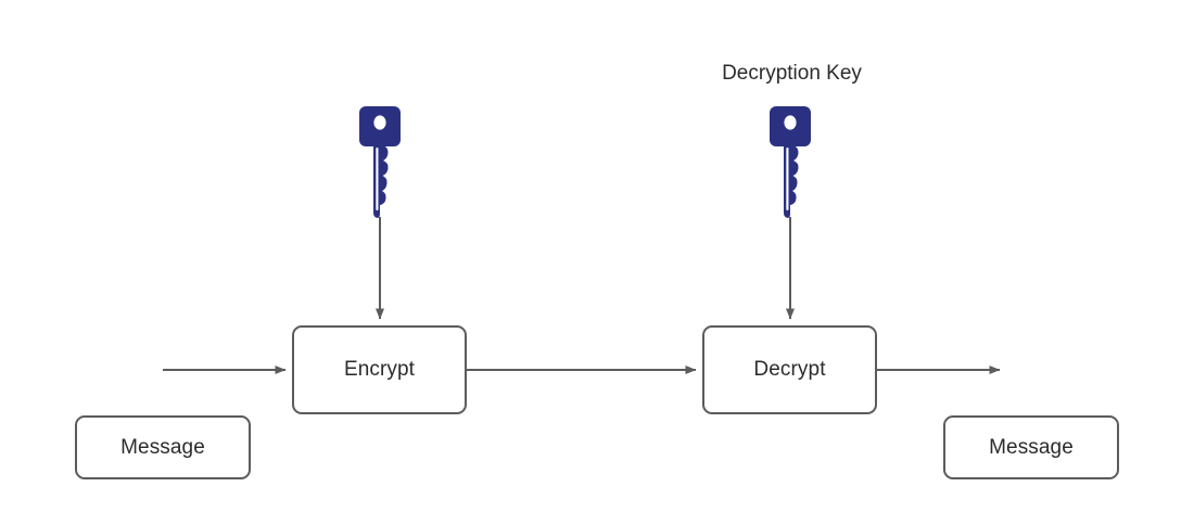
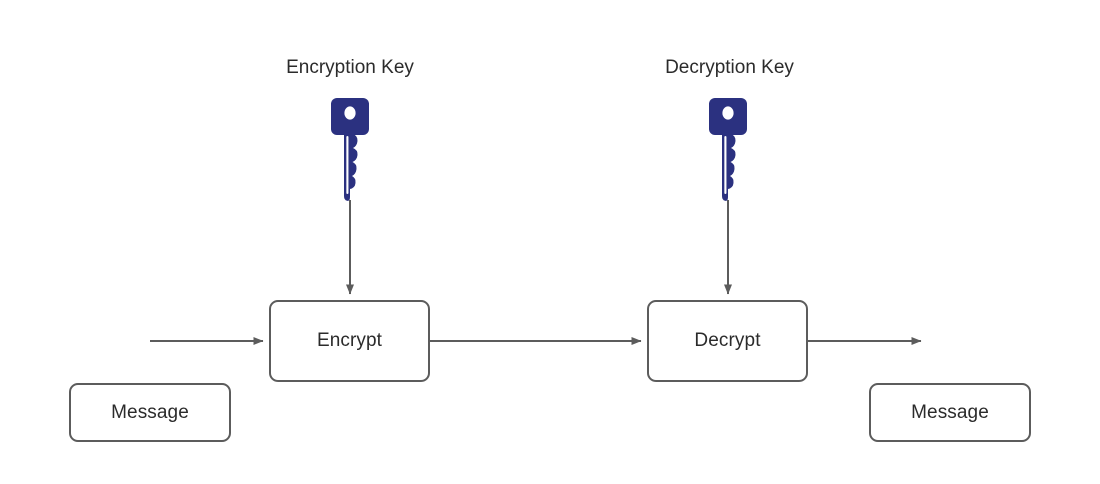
+ Encryption Key
  Decryption Key
  Encrypt
  Decrypt
  Message
  Message
